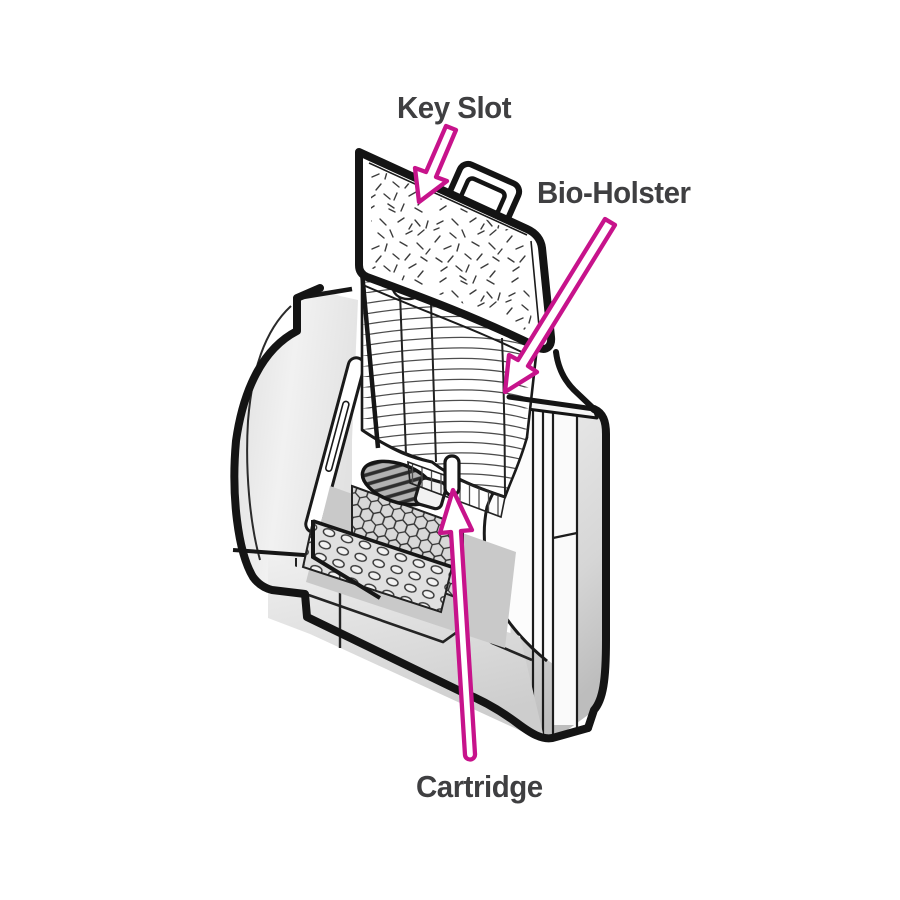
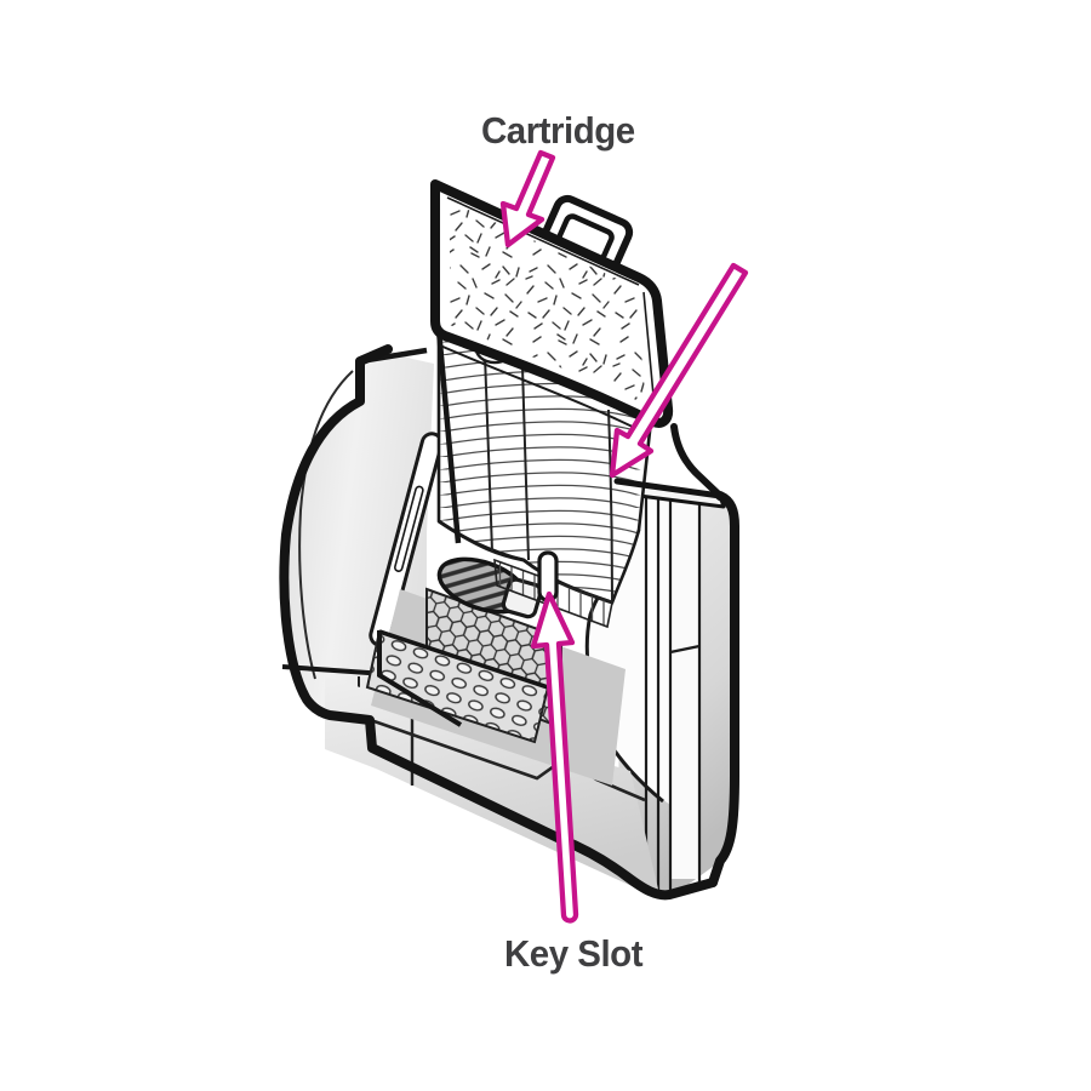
- Key Slot
+ Cartridge
- Bio-Holster
- Cartridge
+ Key Slot
